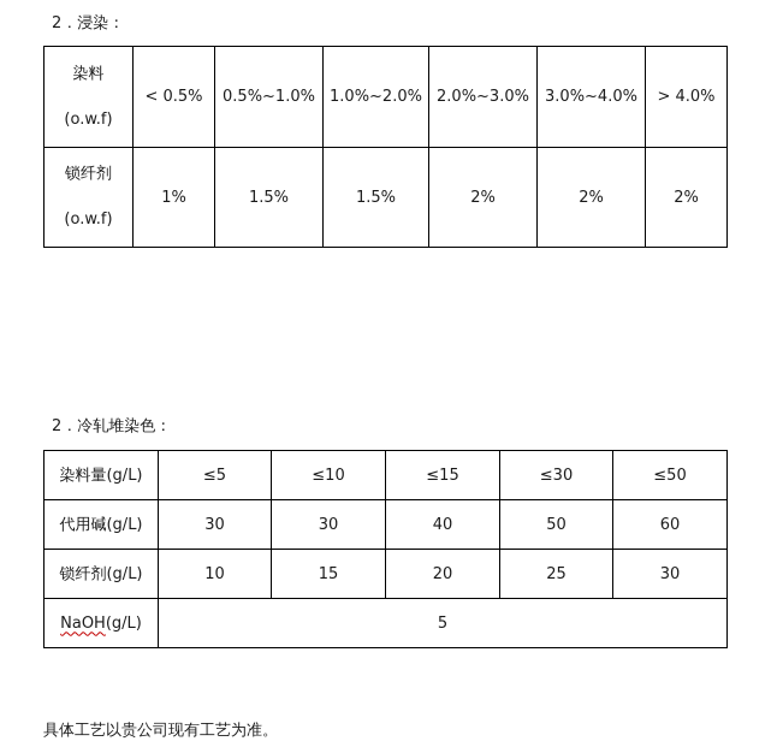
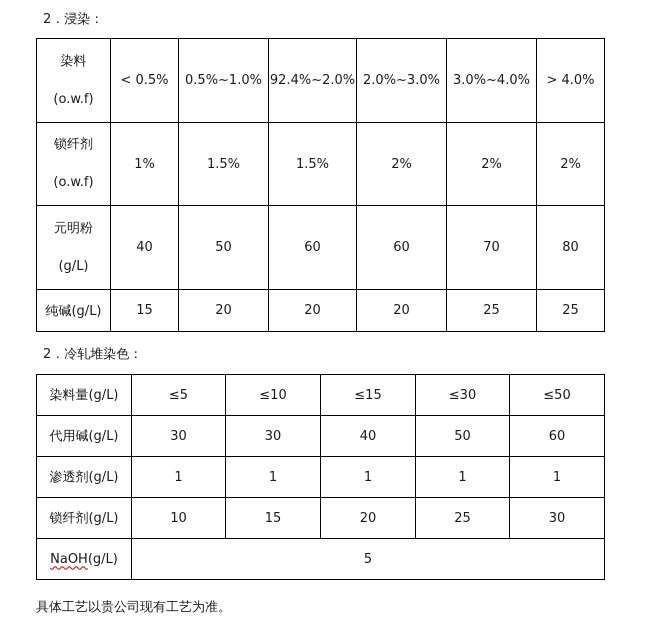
  2．浸染：
- 染料 (o.w.f)	< 0.5%	0.5%~1.0%	1.0%~2.0%	2.0%~3.0%	3.0%~4.0%	> 4.0%
+ 染料 (o.w.f)	< 0.5%	0.5%~1.0%	92.4%~2.0%	2.0%~3.0%	3.0%~4.0%	> 4.0%
  锁纤剂 (o.w.f)	1%	1.5%	1.5%	2%	2%	2%
+ 元明粉 (g/L)	40	50	60	60	70	80
+ 纯碱(g/L)	15	20	20	20	25	25
  2．冷轧堆染色：
  染料量(g/L)	≤5	≤10	≤15	≤30	≤50
  代用碱(g/L)	30	30	40	50	60
+ 渗透剂(g/L)	1	1	1	1	1
  锁纤剂(g/L)	10	15	20	25	30
  NaOH(g/L)	5
  具体工艺以贵公司现有工艺为准。
